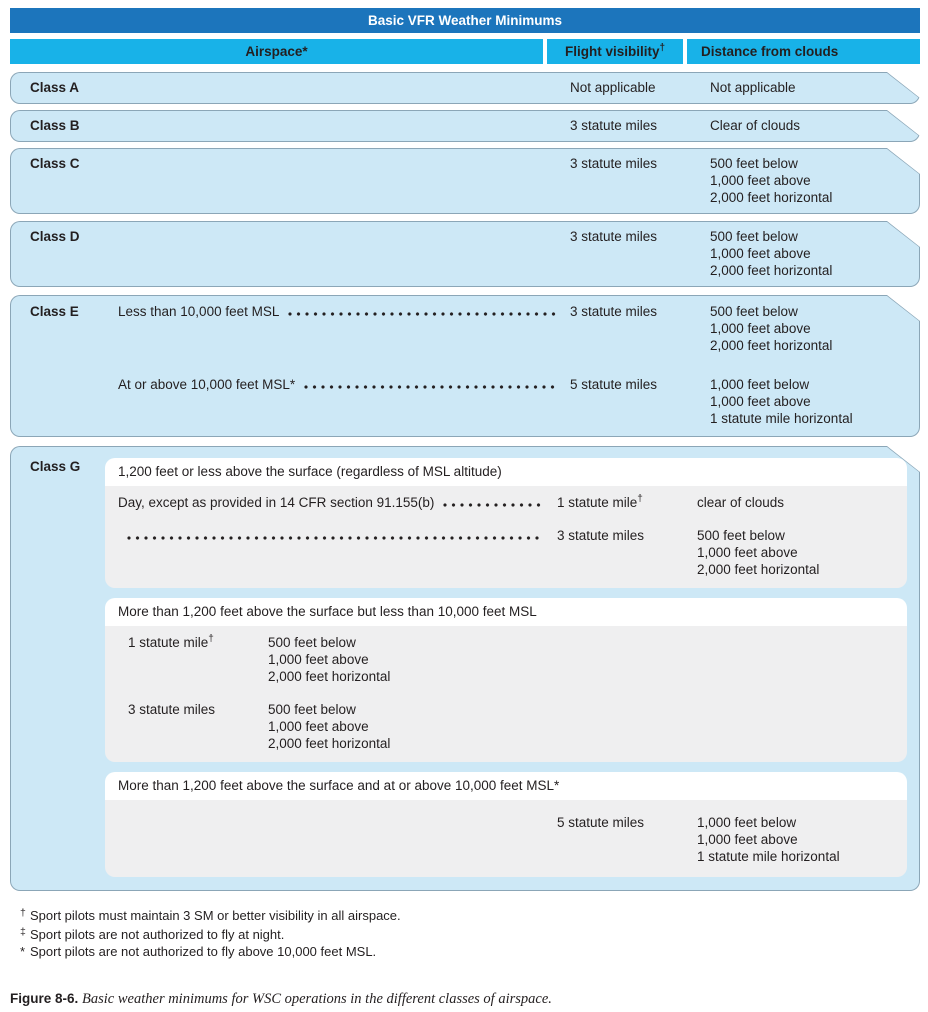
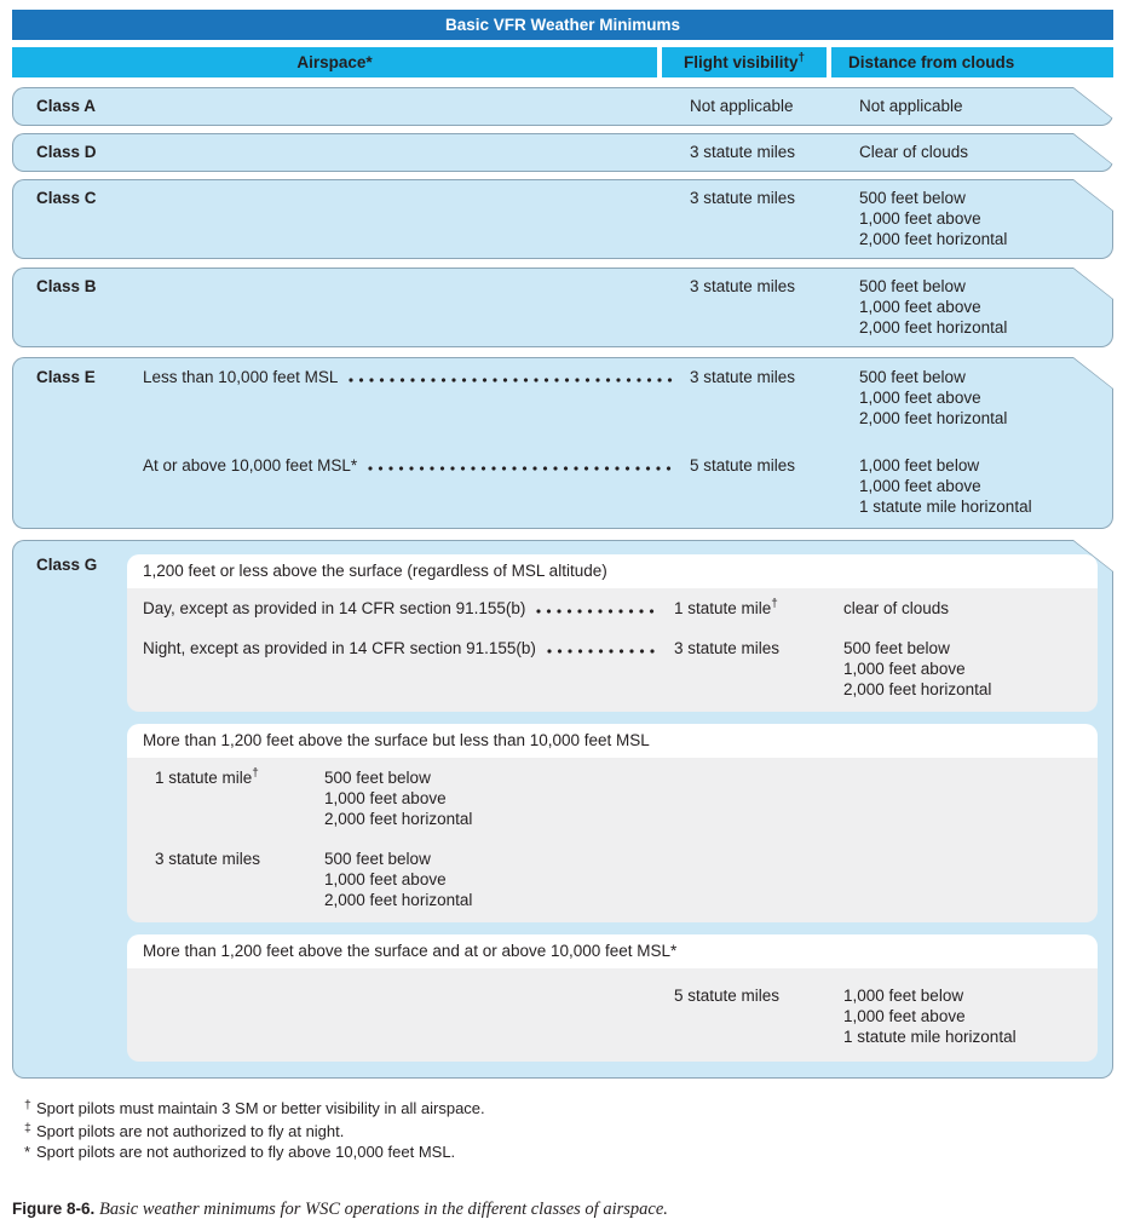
  Basic VFR Weather Minimums
  Airspace*
  Flight visibility†
  Distance from clouds
  Class A
  Not applicable
  Not applicable
- Class B
+ Class D
  3 statute miles
  Clear of clouds
  Class C
  3 statute miles
  500 feet below
  1,000 feet above
  2,000 feet horizontal
- Class D
+ Class B
  3 statute miles
  500 feet below
  1,000 feet above
  2,000 feet horizontal
  Class E
  Less than 10,000 feet MSL
  3 statute miles
  500 feet below
  1,000 feet above
  2,000 feet horizontal
  At or above 10,000 feet MSL*
  5 statute miles
  1,000 feet below
  1,000 feet above
  1 statute mile horizontal
  Class G
  1,200 feet or less above the surface (regardless of MSL altitude)
  Day, except as provided in 14 CFR section 91.155(b)
  1 statute mile†
  clear of clouds
+ Night, except as provided in 14 CFR section 91.155(b)
  3 statute miles
  500 feet below
  1,000 feet above
  2,000 feet horizontal
  More than 1,200 feet above the surface but less than 10,000 feet MSL
  1 statute mile†
  500 feet below
  1,000 feet above
  2,000 feet horizontal
  3 statute miles
  500 feet below
  1,000 feet above
  2,000 feet horizontal
  More than 1,200 feet above the surface and at or above 10,000 feet MSL*
  5 statute miles
  1,000 feet below
  1,000 feet above
  1 statute mile horizontal
  † Sport pilots must maintain 3 SM or better visibility in all airspace.
  ‡ Sport pilots are not authorized to fly at night.
  * Sport pilots are not authorized to fly above 10,000 feet MSL.
  Figure 8-6. Basic weather minimums for WSC operations in the different classes of airspace.
